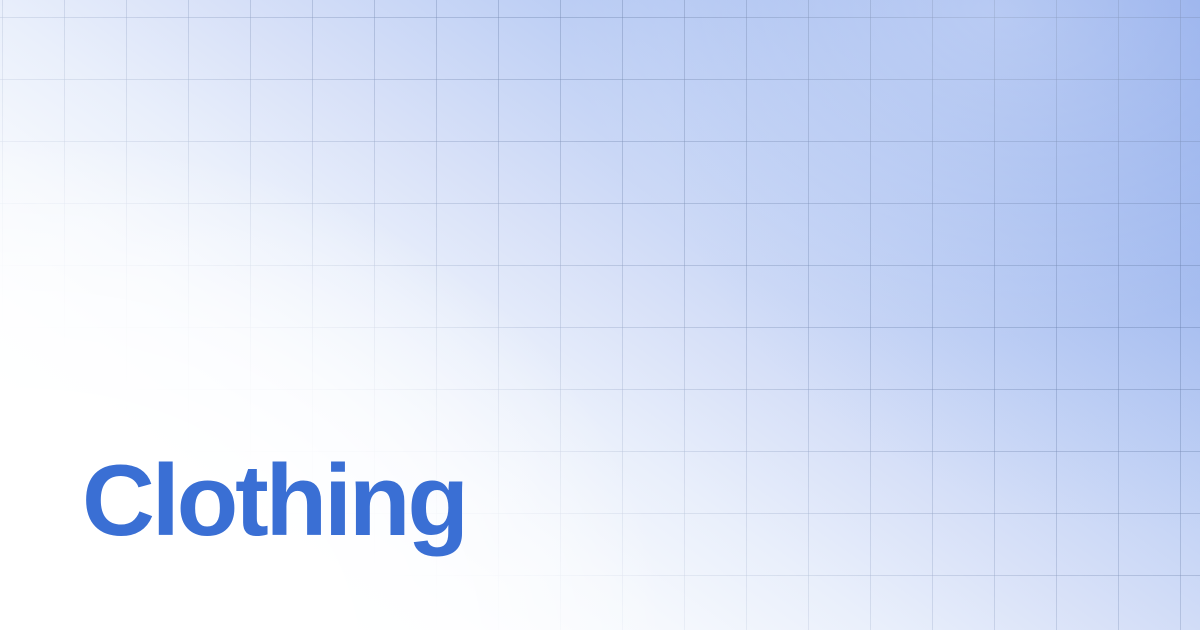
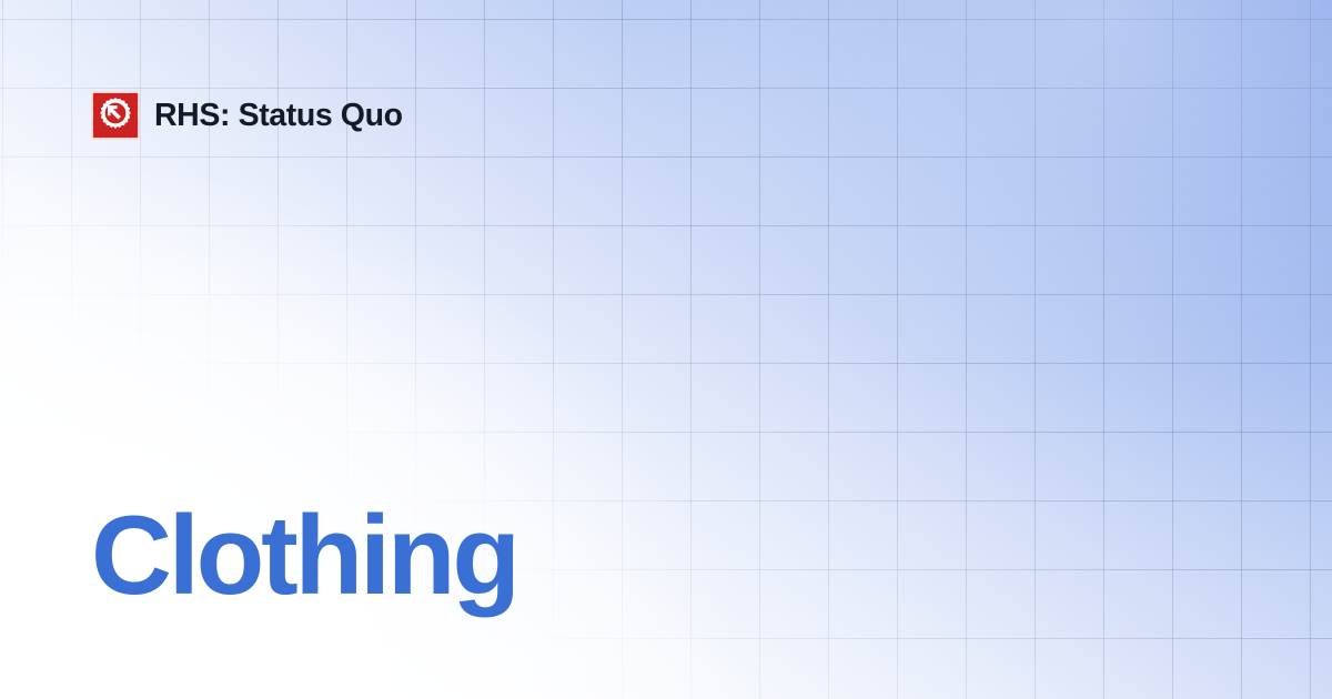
+ RHS: Status Quo
  Clothing
